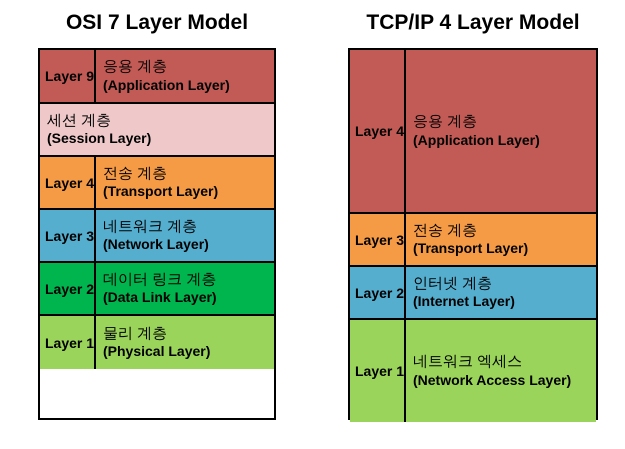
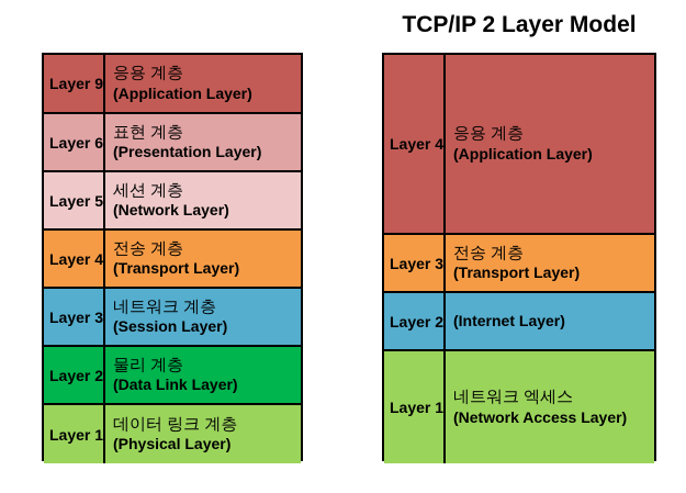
- OSI 7 Layer Model
  Layer 9
  응용 계층
  (Application Layer)
+ Layer 6
+ 표현 계층
+ (Presentation Layer)
+ Layer 5
  세션 계층
- (Session Layer)
+ (Network Layer)
  Layer 4
  전송 계층
  (Transport Layer)
  Layer 3
  네트워크 계층
- (Network Layer)
+ (Session Layer)
  Layer 2
- 데이터 링크 계층
+ 물리 계층
  (Data Link Layer)
  Layer 1
- 물리 계층
+ 데이터 링크 계층
  (Physical Layer)
- TCP/IP 4 Layer Model
+ TCP/IP 2 Layer Model
  Layer 4
  응용 계층
  (Application Layer)
  Layer 3
  전송 계층
  (Transport Layer)
  Layer 2
- 인터넷 계층
  (Internet Layer)
  Layer 1
  네트워크 엑세스
  (Network Access Layer)
